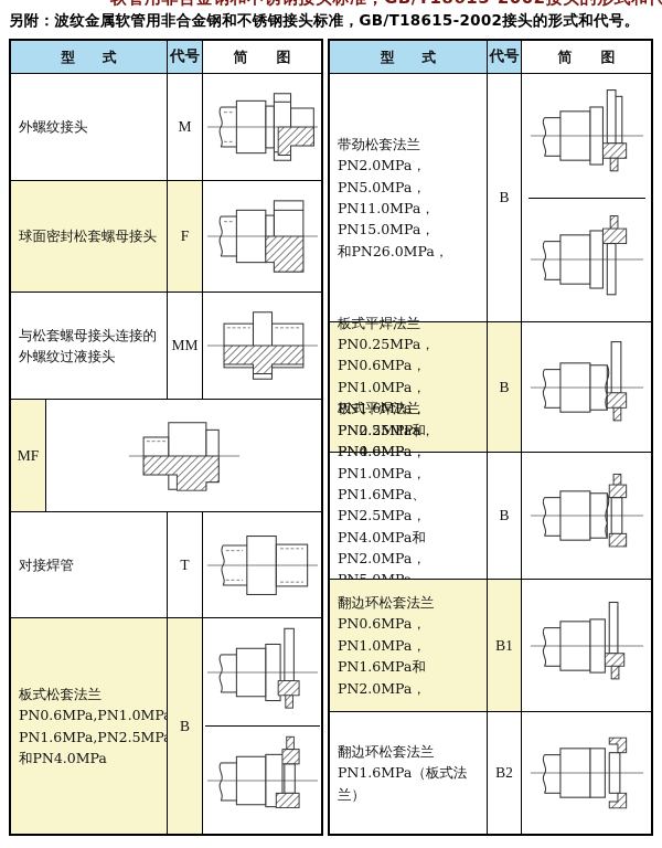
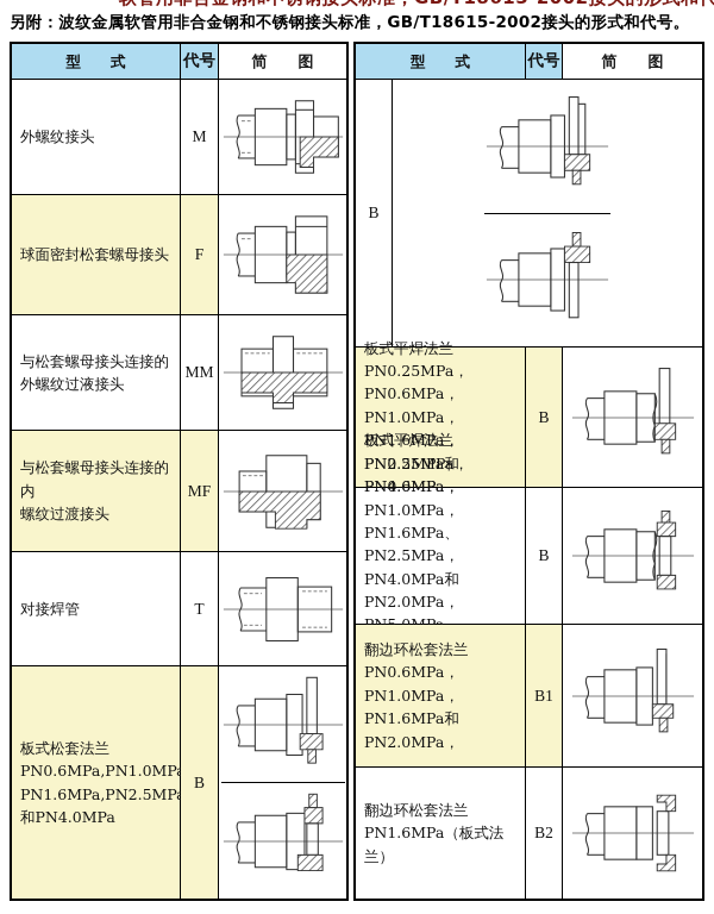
  另附：波纹金属软管用非合金钢和不锈钢接头标准，GB/T18615-2002接头的形式和代号。
  型 式
  代号
  简 图
  外螺纹接头
  M
  球面密封松套螺母接头
  F
  与松套螺母接头连接的
  外螺纹过液接头
  MM
+ 与松套螺母接头连接的内
+ 螺纹过渡接头
  MF
  对接焊管
  T
  板式松套法兰
  PN0.6MPa,PN1.0MP
  PN1.6MPa,PN2.5MP
  和PN4.0MPa
  B
  型 式
  代号
  简 图
- 带劲松套法兰
- PN2.0MPa，PN5.0MPa，
- PN11.0MPa，PN15.0MPa，
- 和PN26.0MPa，
  B
  板式平焊法兰
  PN0.25MPa，PN0.6MPa，
  PN1.0MPa，PN1.6MPa，
  PN2.5MPa和PN4.0MPa，
  B
  板式平焊法兰
  PN0.25MPa，PN0.6MPa，
  PN1.0MPa，PN1.6MPa、
  PN2.5MPa，PN4.0MPa和
  B
  翻边环松套法兰
  PN0.6MPa，PN1.0MPa，
  PN1.6MPa和PN2.0MPa，
  B1
  翻边环松套法兰
  PN1.6MPa（板式法兰）
  B2
